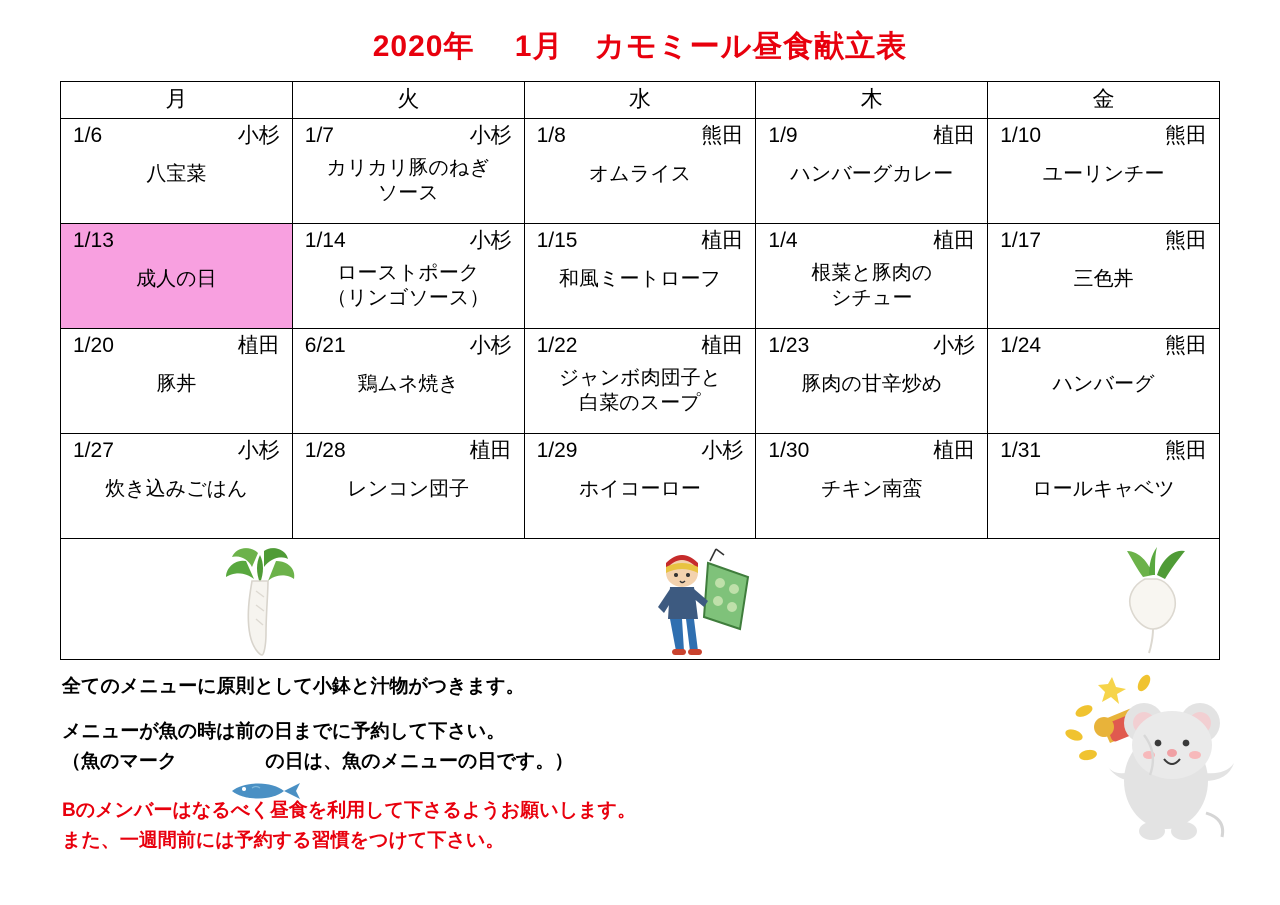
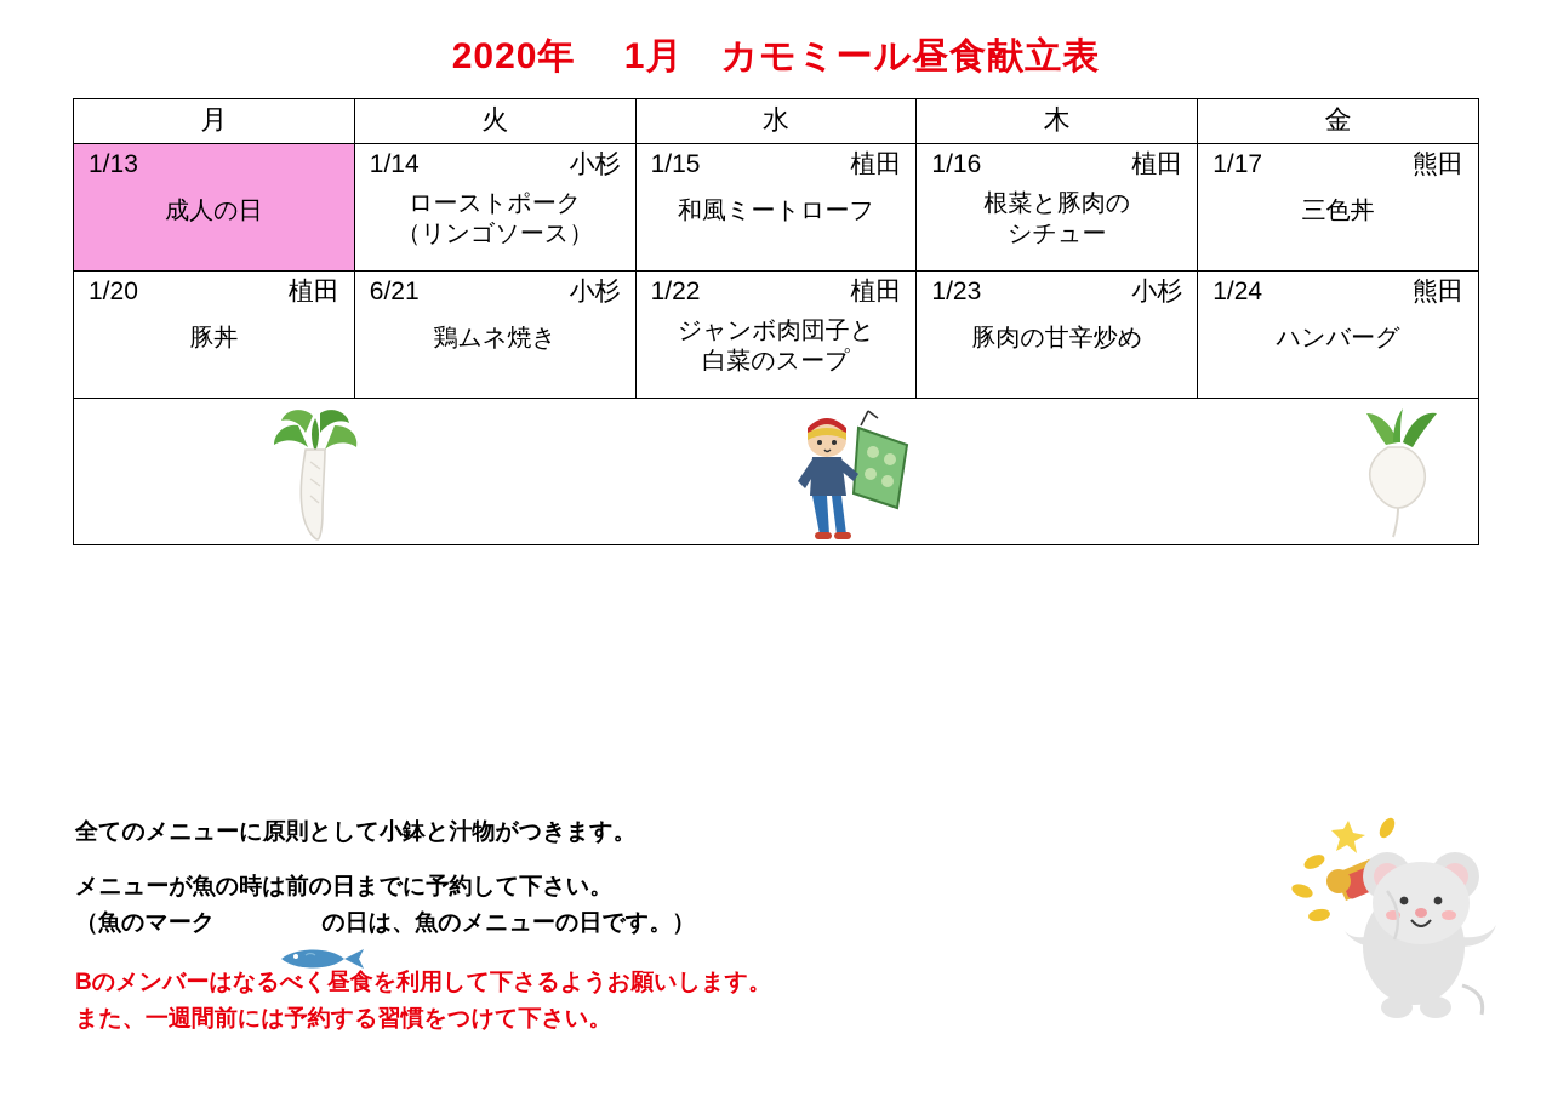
  2020年 1月 カモミール昼食献立表
  月	火	水	木	金
- 1/6 小杉 八宝菜	1/7 小杉 カリカリ豚のねぎ ソース	1/8 熊田 オムライス	1/9 植田 ハンバーグカレー	1/10 熊田 ユーリンチー
- 1/13 成人の日	1/14 小杉 ローストポーク （リンゴソース）	1/15 植田 和風ミートローフ	1/4 植田 根菜と豚肉の シチュー	1/17 熊田 三色丼
+ 1/13 成人の日	1/14 小杉 ローストポーク （リンゴソース）	1/15 植田 和風ミートローフ	1/16 植田 根菜と豚肉の シチュー	1/17 熊田 三色丼
  1/20 植田 豚丼	6/21 小杉 鶏ムネ焼き	1/22 植田 ジャンボ肉団子と 白菜のスープ	1/23 小杉 豚肉の甘辛炒め	1/24 熊田 ハンバーグ
- 1/27 小杉 炊き込みごはん	1/28 植田 レンコン団子	1/29 小杉 ホイコーロー	1/30 植田 チキン南蛮	1/31 熊田 ロールキャベツ
  全てのメニューに原則として小鉢と汁物がつきます。
  メニューが魚の時は前の日までに予約して下さい。
  （魚のマーク
  の日は、魚のメニューの日です。）
  Bのメンバーはなるべく昼食を利用して下さるようお願いします。
  また、一週間前には予約する習慣をつけて下さい。
